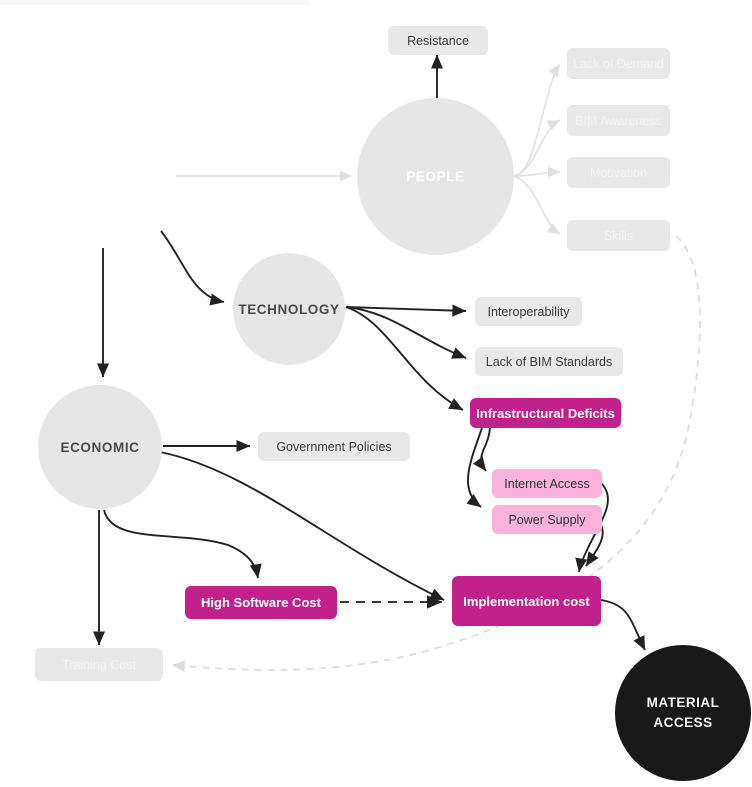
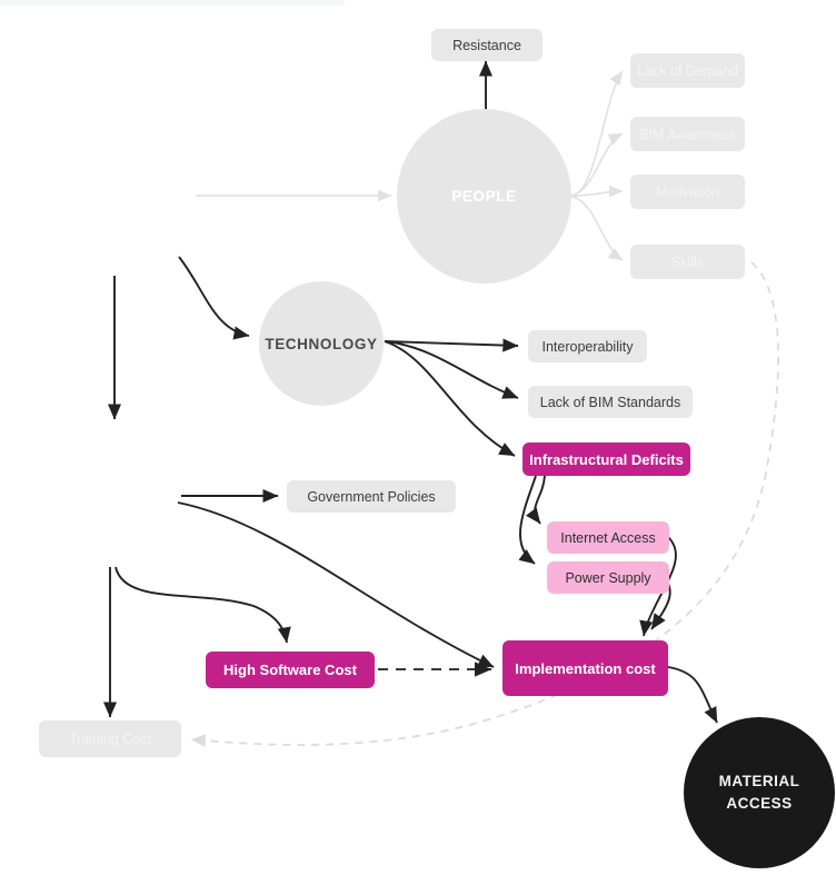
  PEOPLE
  TECHNOLOGY
- ECONOMIC
  MATERIAL
  ACCESS
  Resistance
  Interoperability
  Lack of BIM Standards
  Infrastructural Deficits
  Internet Access
  Power Supply
  Government Policies
  High Software Cost
  Implementation cost
